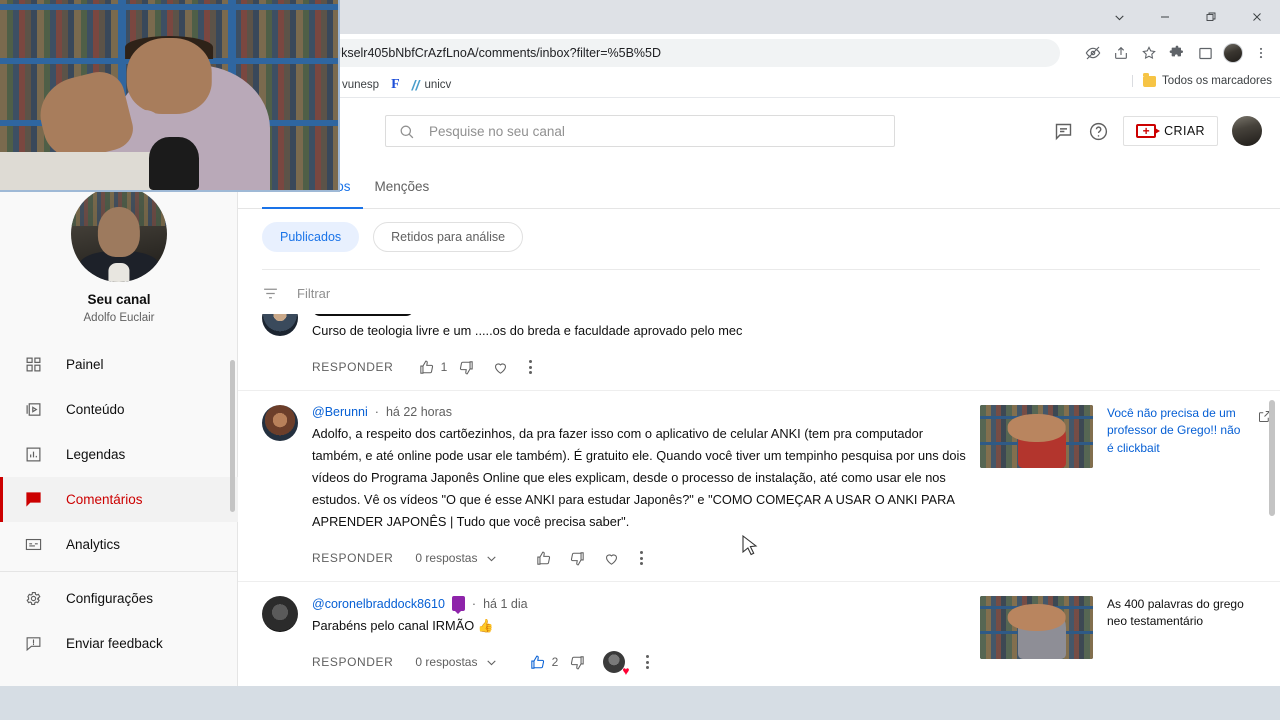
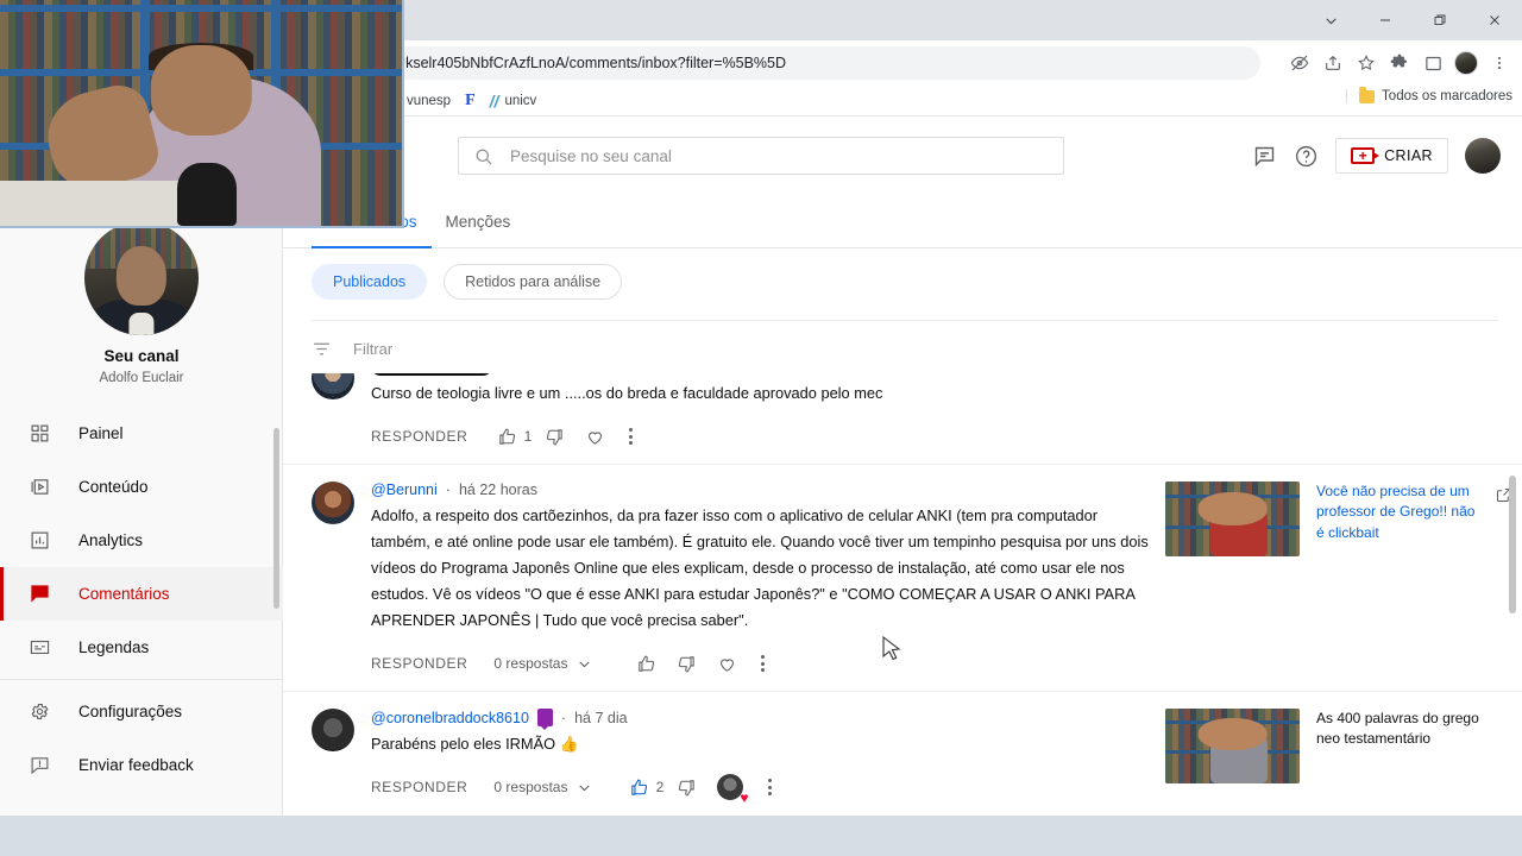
  kselr405bNbfCrAzfLnoA/comments/inbox?filter=%5B%5D
  vunesp
  F
  //
  unicv
  Todos os marcadores
  Pesquise no seu canal
  +
  CRIAR
  Seu canal
  Adolfo Euclair
  Painel
  Conteúdo
- Legendas
+ Analytics
  Comentários
- Analytics
+ Legendas
  Configurações
  Enviar feedback
  Menções
  Publicados
  Retidos para análise
  Filtrar
  Curso de teologia livre e um .....os do breda e faculdade aprovado pelo mec
  RESPONDER
  1
  @Berunni
  ·
  há 22 horas
  Adolfo, a respeito dos cartõezinhos, da pra fazer isso com o aplicativo de celular ANKI (tem pra computador também, e até online pode usar ele também). É gratuito ele. Quando você tiver um tempinho pesquisa por uns dois vídeos do Programa Japonês Online que eles explicam, desde o processo de instalação, até como usar ele nos estudos. Vê os vídeos "O que é esse ANKI para estudar Japonês?" e "COMO COMEÇAR A USAR O ANKI PARA APRENDER JAPONÊS | Tudo que você precisa saber".
  RESPONDER
  0 respostas
  Você não precisa de um professor de Grego!! não é clickbait
  @coronelbraddock8610
  ·
- há 1 dia
+ há 7 dia
- Parabéns pelo canal IRMÃO 👍
+ Parabéns pelo eles IRMÃO 👍
  RESPONDER
  0 respostas
  2
  As 400 palavras do grego neo testamentário
